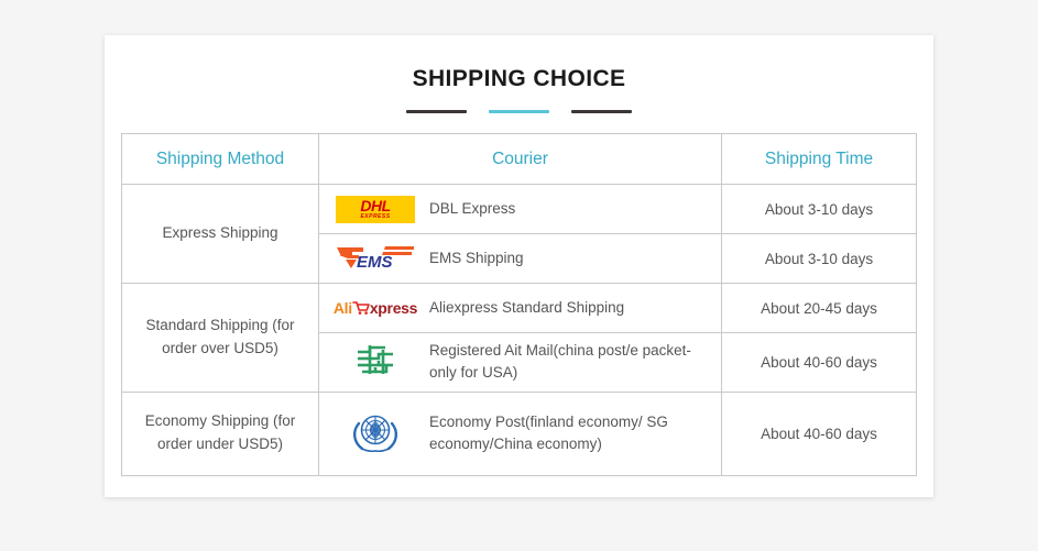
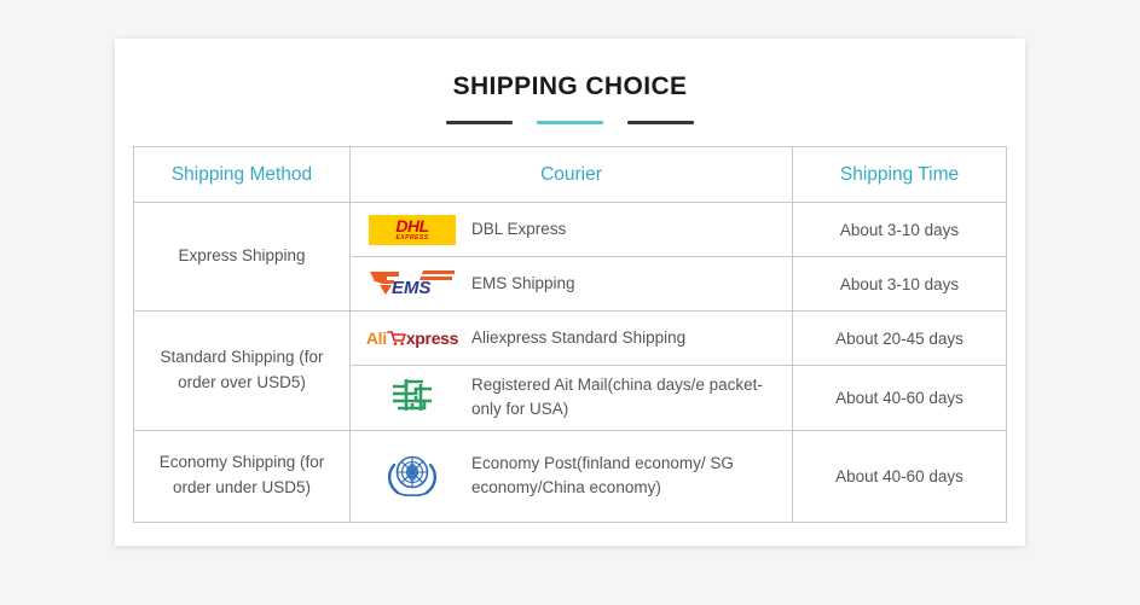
  SHIPPING CHOICE
  Shipping Method	Courier	Shipping Time
  Express Shipping	DHL DBL Express	About 3-10 days
  EMS EMS Shipping	About 3-10 days
  Standard Shipping (for order over USD5)	Ali xpress Aliexpress Standard Shipping	About 20-45 days
- Registered Ait Mail(china post/e packet-only for USA)	About 40-60 days
+ Registered Ait Mail(china days/e packet-only for USA)	About 40-60 days
  Economy Shipping (for order under USD5)	Economy Post(finland economy/ SG economy/China economy)	About 40-60 days
